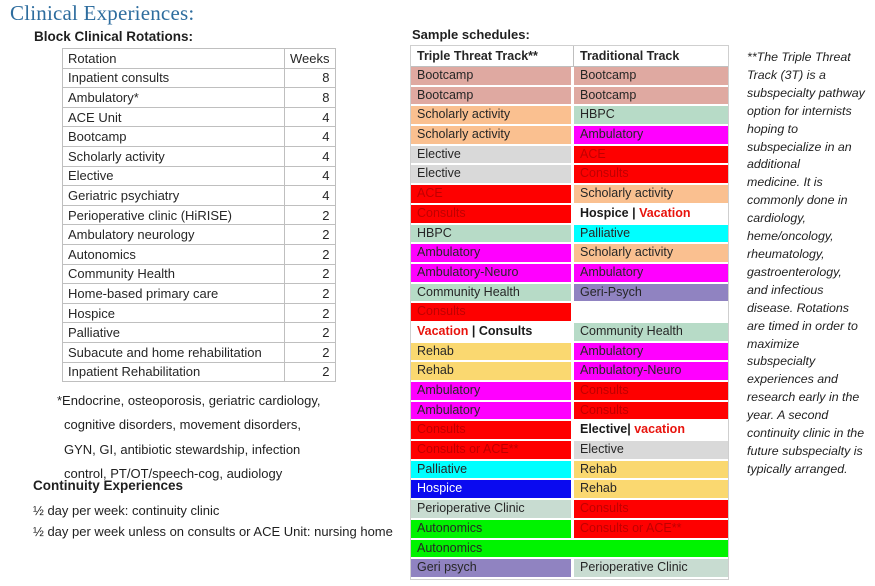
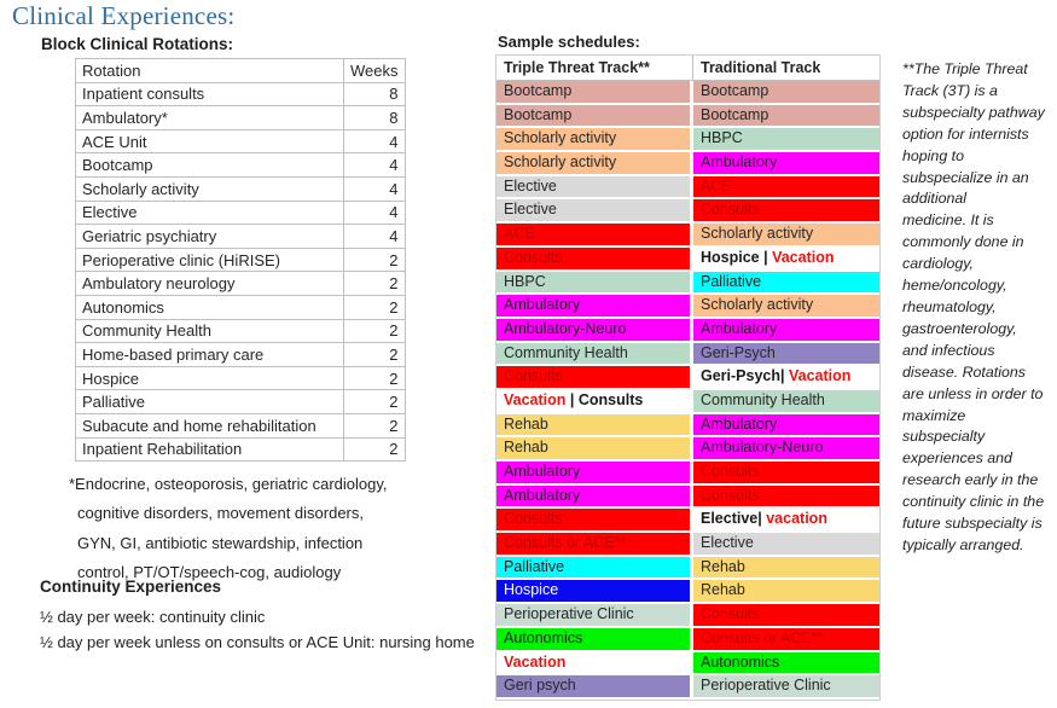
  Clinical Experiences:
  Block Clinical Rotations:
  Rotation	Weeks
  Inpatient consults	8
  Ambulatory*	8
  ACE Unit	4
  Bootcamp	4
  Scholarly activity	4
  Elective	4
  Geriatric psychiatry	4
  Perioperative clinic (HiRISE)	2
  Ambulatory neurology	2
  Autonomics	2
  Community Health	2
  Home-based primary care	2
  Hospice	2
  Palliative	2
  Subacute and home rehabilitation	2
  Inpatient Rehabilitation	2
  *Endocrine, osteoporosis, geriatric cardiology,
  cognitive disorders, movement disorders,
  GYN, GI, antibiotic stewardship, infection
  control, PT/OT/speech-cog, audiology
  Continuity Experiences
  ½ day per week: continuity clinic
  ½ day per week unless on consults or ACE Unit: nursing home
  Sample schedules:
  Triple Threat Track**
  Traditional Track
  Bootcamp
  Bootcamp
  Bootcamp
  Bootcamp
  Scholarly activity
  HBPC
  Scholarly activity
  Ambulatory
  Elective
  ACE
  Elective
  Consults
  ACE
  Scholarly activity
  Consults
  Hospice | Vacation
  HBPC
  Palliative
  Ambulatory
  Scholarly activity
  Ambulatory-Neuro
  Ambulatory
  Community Health
  Geri-Psych
  Consults
+ Geri-Psych| Vacation
  Vacation | Consults
  Community Health
  Rehab
  Ambulatory
  Rehab
  Ambulatory-Neuro
  Ambulatory
  Consults
  Ambulatory
  Consults
  Consults
  Elective| vacation
  Consults or ACE**
  Elective
  Palliative
  Rehab
  Hospice
  Rehab
  Perioperative Clinic
  Consults
  Autonomics
  Consults or ACE**
+ Vacation
  Autonomics
  Geri psych
  Perioperative Clinic
  **The Triple Threat
  Track (3T) is a
  subspecialty pathway
  option for internists
  hoping to
  subspecialize in an
  additional
  medicine. It is
  commonly done in
  cardiology,
  heme/oncology,
  rheumatology,
  gastroenterology,
  and infectious
  disease. Rotations
- are timed in order to
+ are unless in order to
  maximize
  subspecialty
  experiences and
  research early in the
- year. A second
  continuity clinic in the
  future subspecialty is
  typically arranged.
